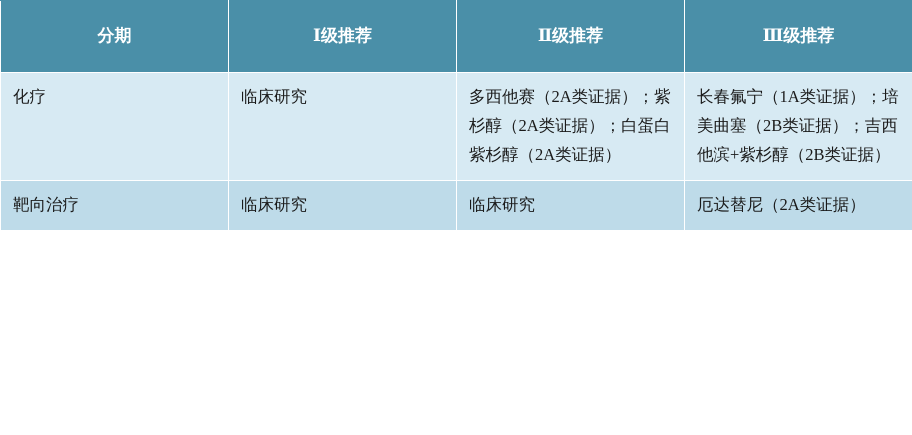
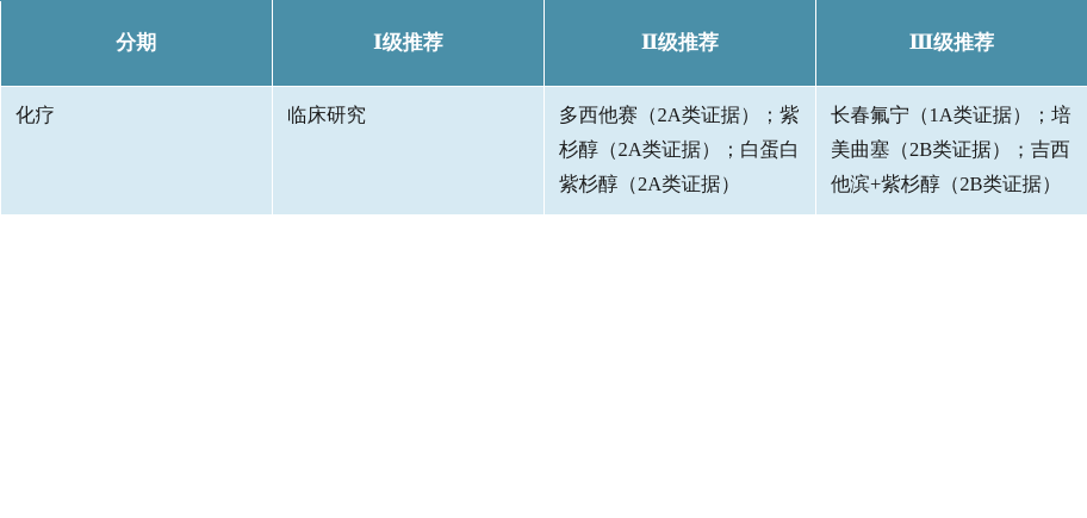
  分期	Ⅰ级推荐	Ⅱ级推荐	Ⅲ级推荐
  化疗	临床研究	多西他赛（2A类证据）；紫杉醇（2A类证据）；白蛋白紫杉醇（2A类证据）	长春氟宁（1A类证据）；培美曲塞（2B类证据）；吉西他滨+紫杉醇（2B类证据）
- 靶向治疗	临床研究	临床研究	厄达替尼（2A类证据）
